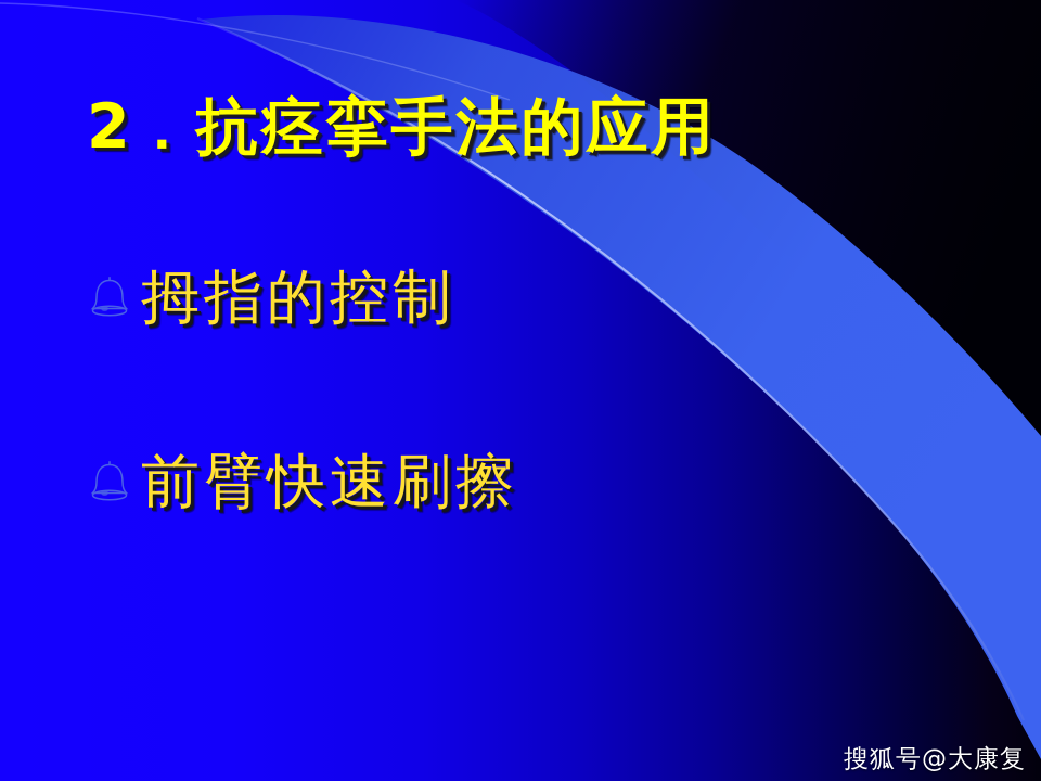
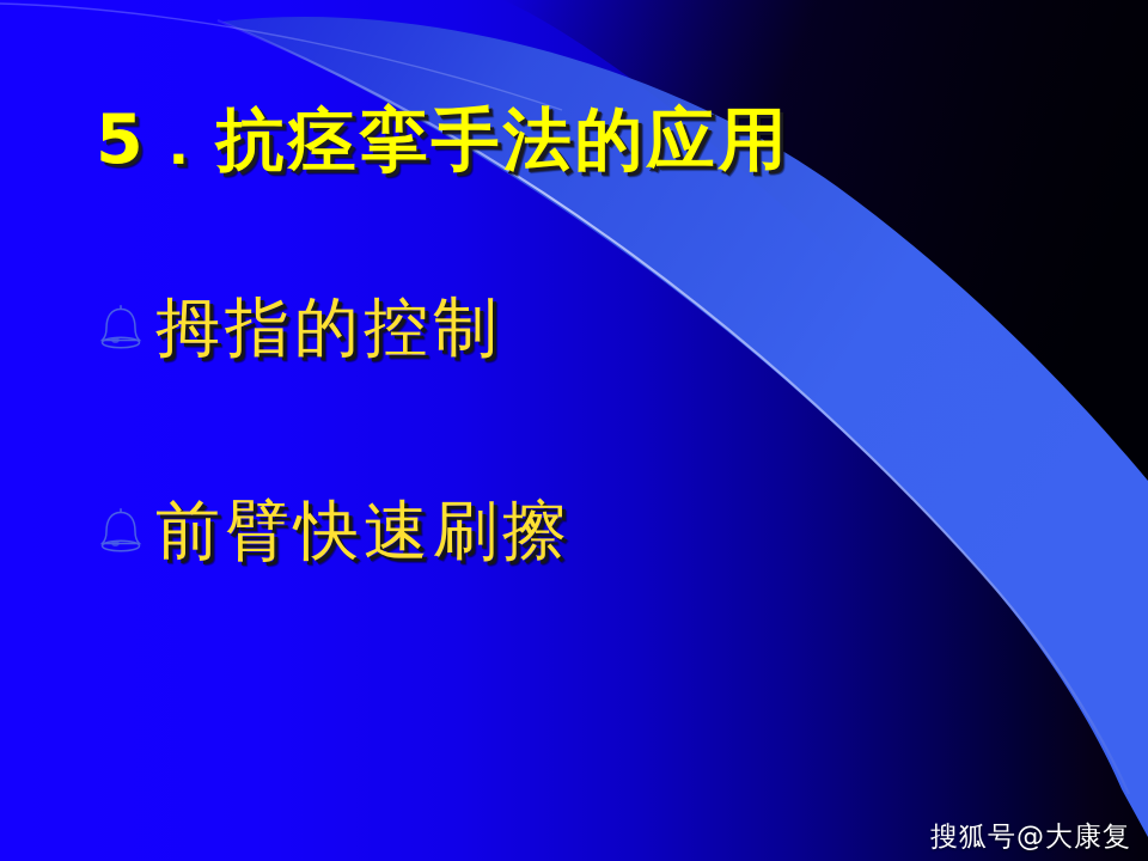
- 2．
+ 5．
  抗痉挛手法的应用
  拇指的控制
  前臂快速刷擦
  搜狐号@大康复
